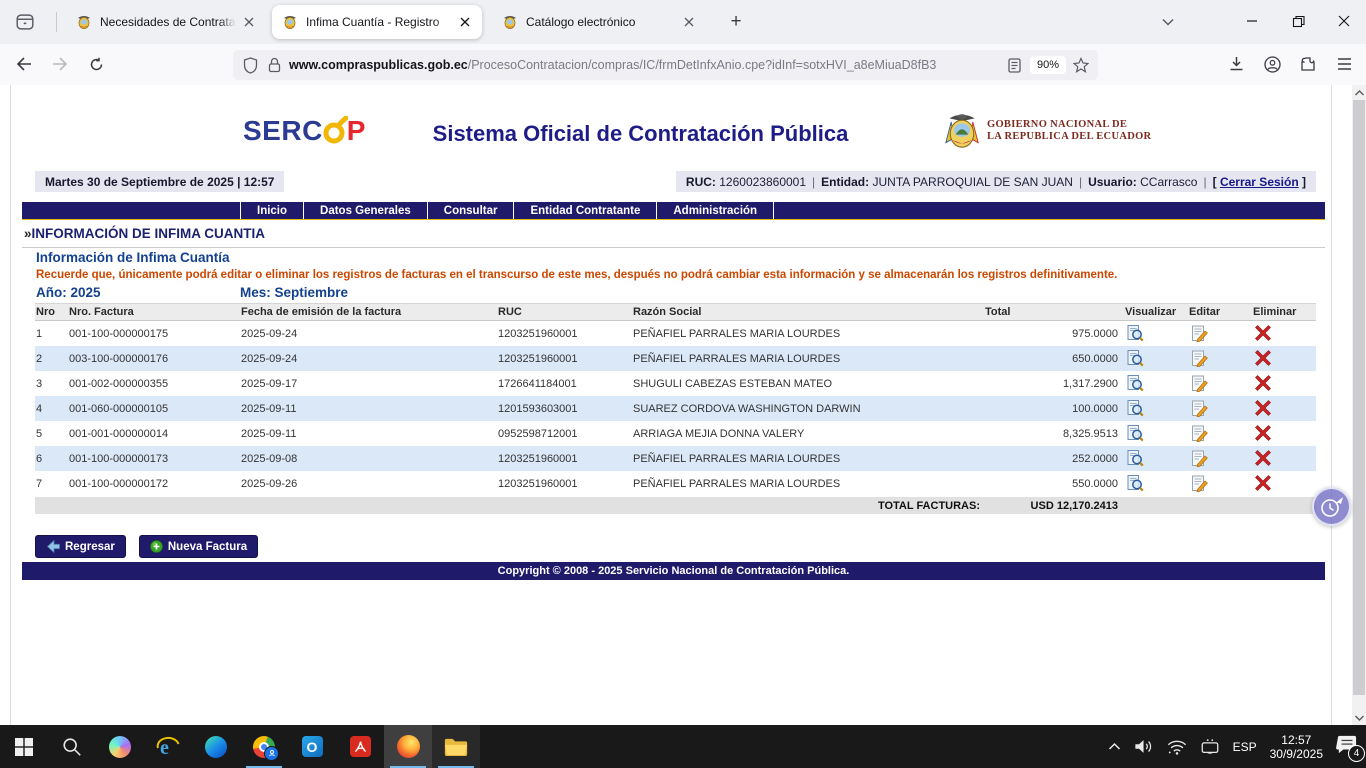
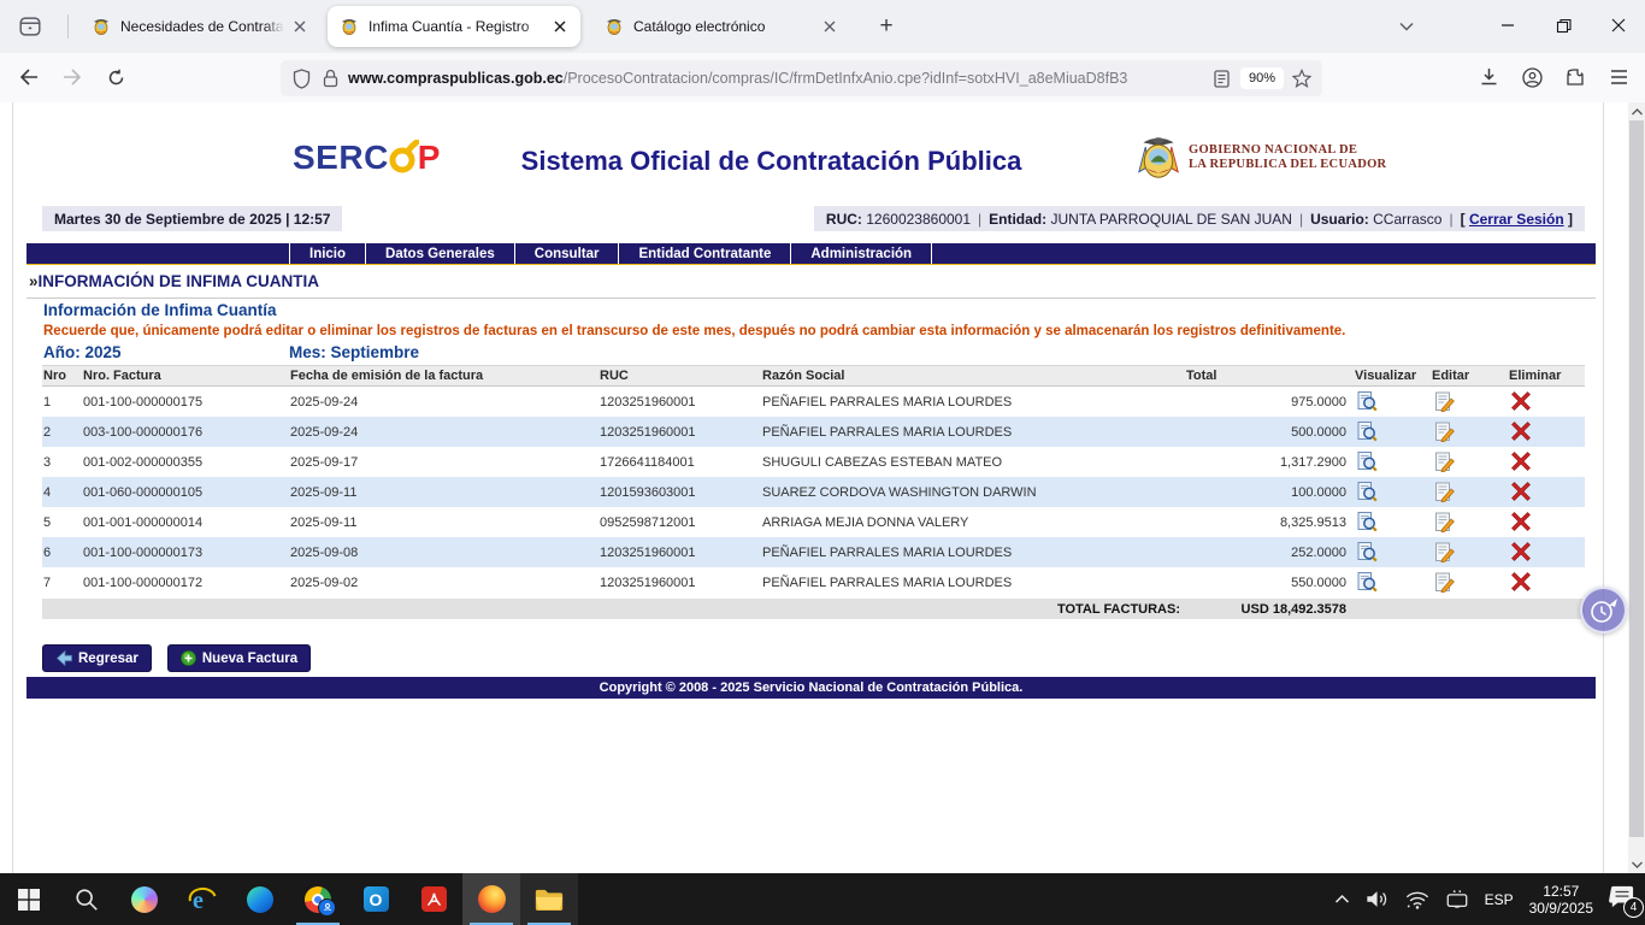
  Necesidades de Contrata
  Infima Cuantía - Registro
  Catálogo electrónico
  +
  www.compraspublicas.gob.ec/ProcesoContratacion/compras/IC/frmDetInfxAnio.cpe?idInf=sotxHVI_a8eMiuaD8fB3
  90%
  SERC
  P
  Sistema Oficial de Contratación Pública
  GOBIERNO NACIONAL DE
  LA REPUBLICA DEL ECUADOR
  Martes 30 de Septiembre de 2025 | 12:57
  RUC:
  1260023860001
  |
  Entidad:
  JUNTA PARROQUIAL DE SAN JUAN
  |
  Usuario:
  CCarrasco
  |
  [
  Cerrar Sesión
  ]
  Inicio
  Datos Generales
  Consultar
  Entidad Contratante
  Administración
  »INFORMACIÓN DE INFIMA CUANTIA
  Información de Infima Cuantía
  Recuerde que, únicamente podrá editar o eliminar los registros de facturas en el transcurso de este mes, después no podrá cambiar esta información y se almacenarán los registros definitivamente.
  Año: 2025 Mes: Septiembre
  Nro
  Nro. Factura
  Fecha de emisión de la factura
  RUC
  Razón Social
  Total
  Visualizar
  Editar
  Eliminar
  1
  001-100-000000175
  2025-09-24
  1203251960001
  PEÑAFIEL PARRALES MARIA LOURDES
  975.0000
  2
  003-100-000000176
  2025-09-24
  1203251960001
  PEÑAFIEL PARRALES MARIA LOURDES
- 650.0000
+ 500.0000
  3
  001-002-000000355
  2025-09-17
  1726641184001
  SHUGULI CABEZAS ESTEBAN MATEO
  1,317.2900
  4
  001-060-000000105
  2025-09-11
  1201593603001
  SUAREZ CORDOVA WASHINGTON DARWIN
  100.0000
  5
  001-001-000000014
  2025-09-11
  0952598712001
  ARRIAGA MEJIA DONNA VALERY
  8,325.9513
  6
  001-100-000000173
  2025-09-08
  1203251960001
  PEÑAFIEL PARRALES MARIA LOURDES
  252.0000
  7
  001-100-000000172
- 2025-09-26
+ 2025-09-02
  1203251960001
  PEÑAFIEL PARRALES MARIA LOURDES
  550.0000
  TOTAL FACTURAS:
- USD 12,170.2413
+ USD 18,492.3578
  Regresar
  Nueva Factura
  Copyright © 2008 - 2025 Servicio Nacional de Contratación Pública.
  e
  O
  ESP
  12:57
  30/9/2025
  4
